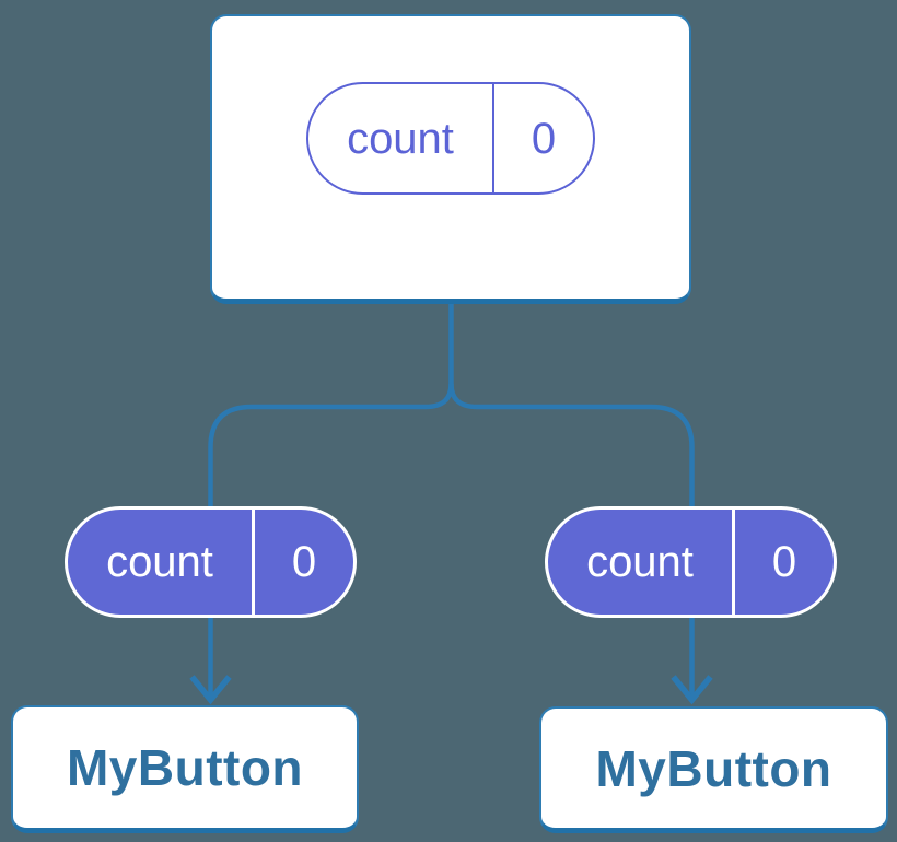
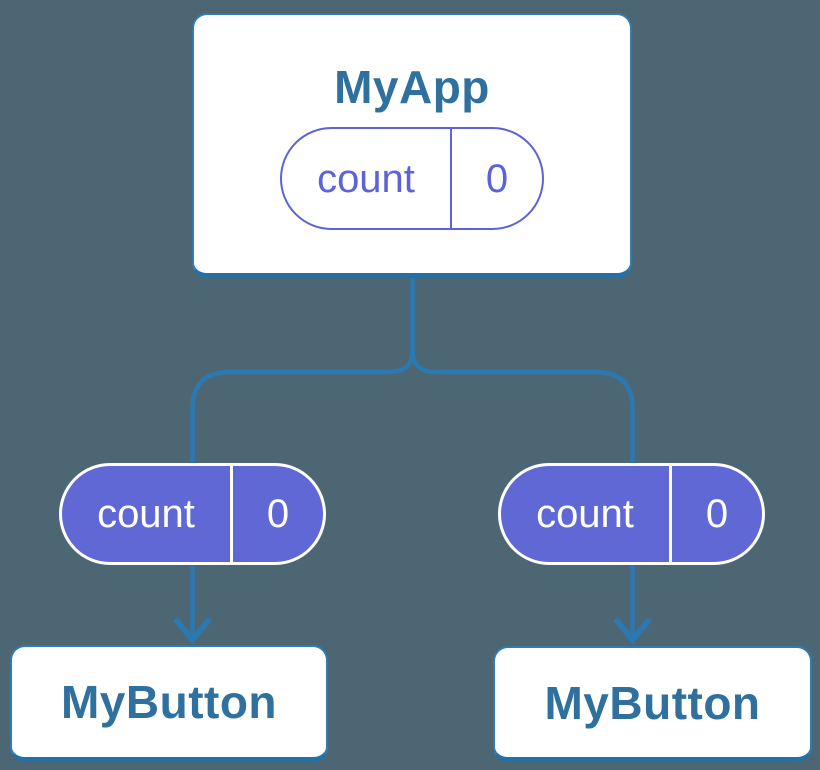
+ MyApp
  count
  0
  count
  0
  count
  0
  MyButton
  MyButton
